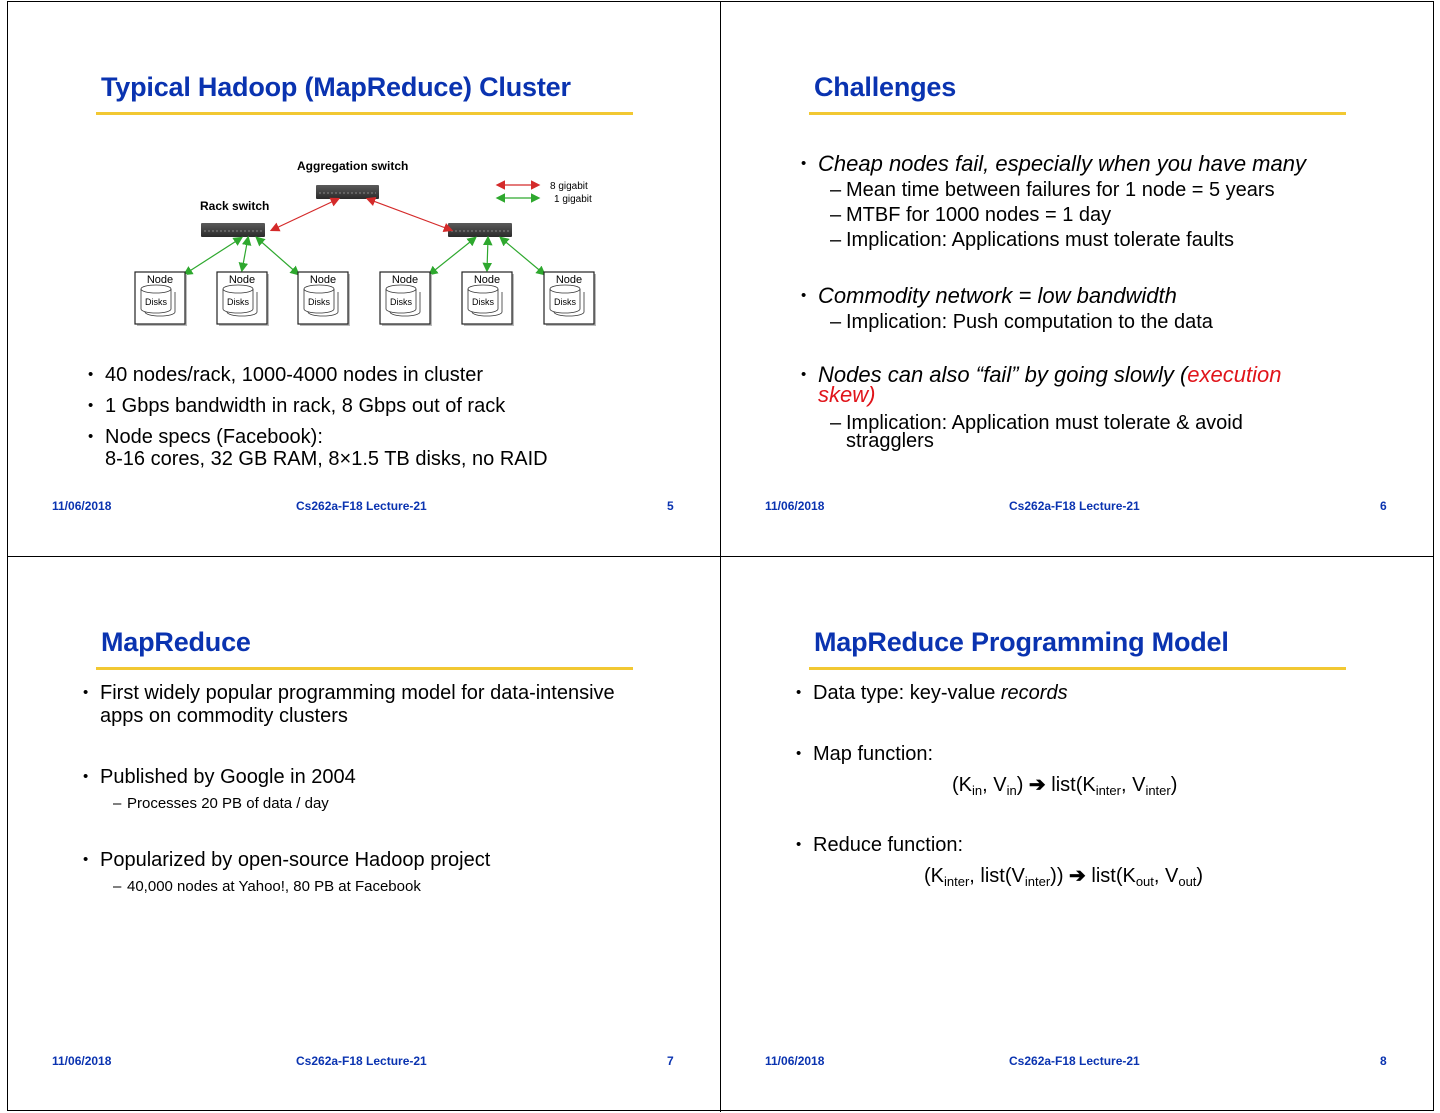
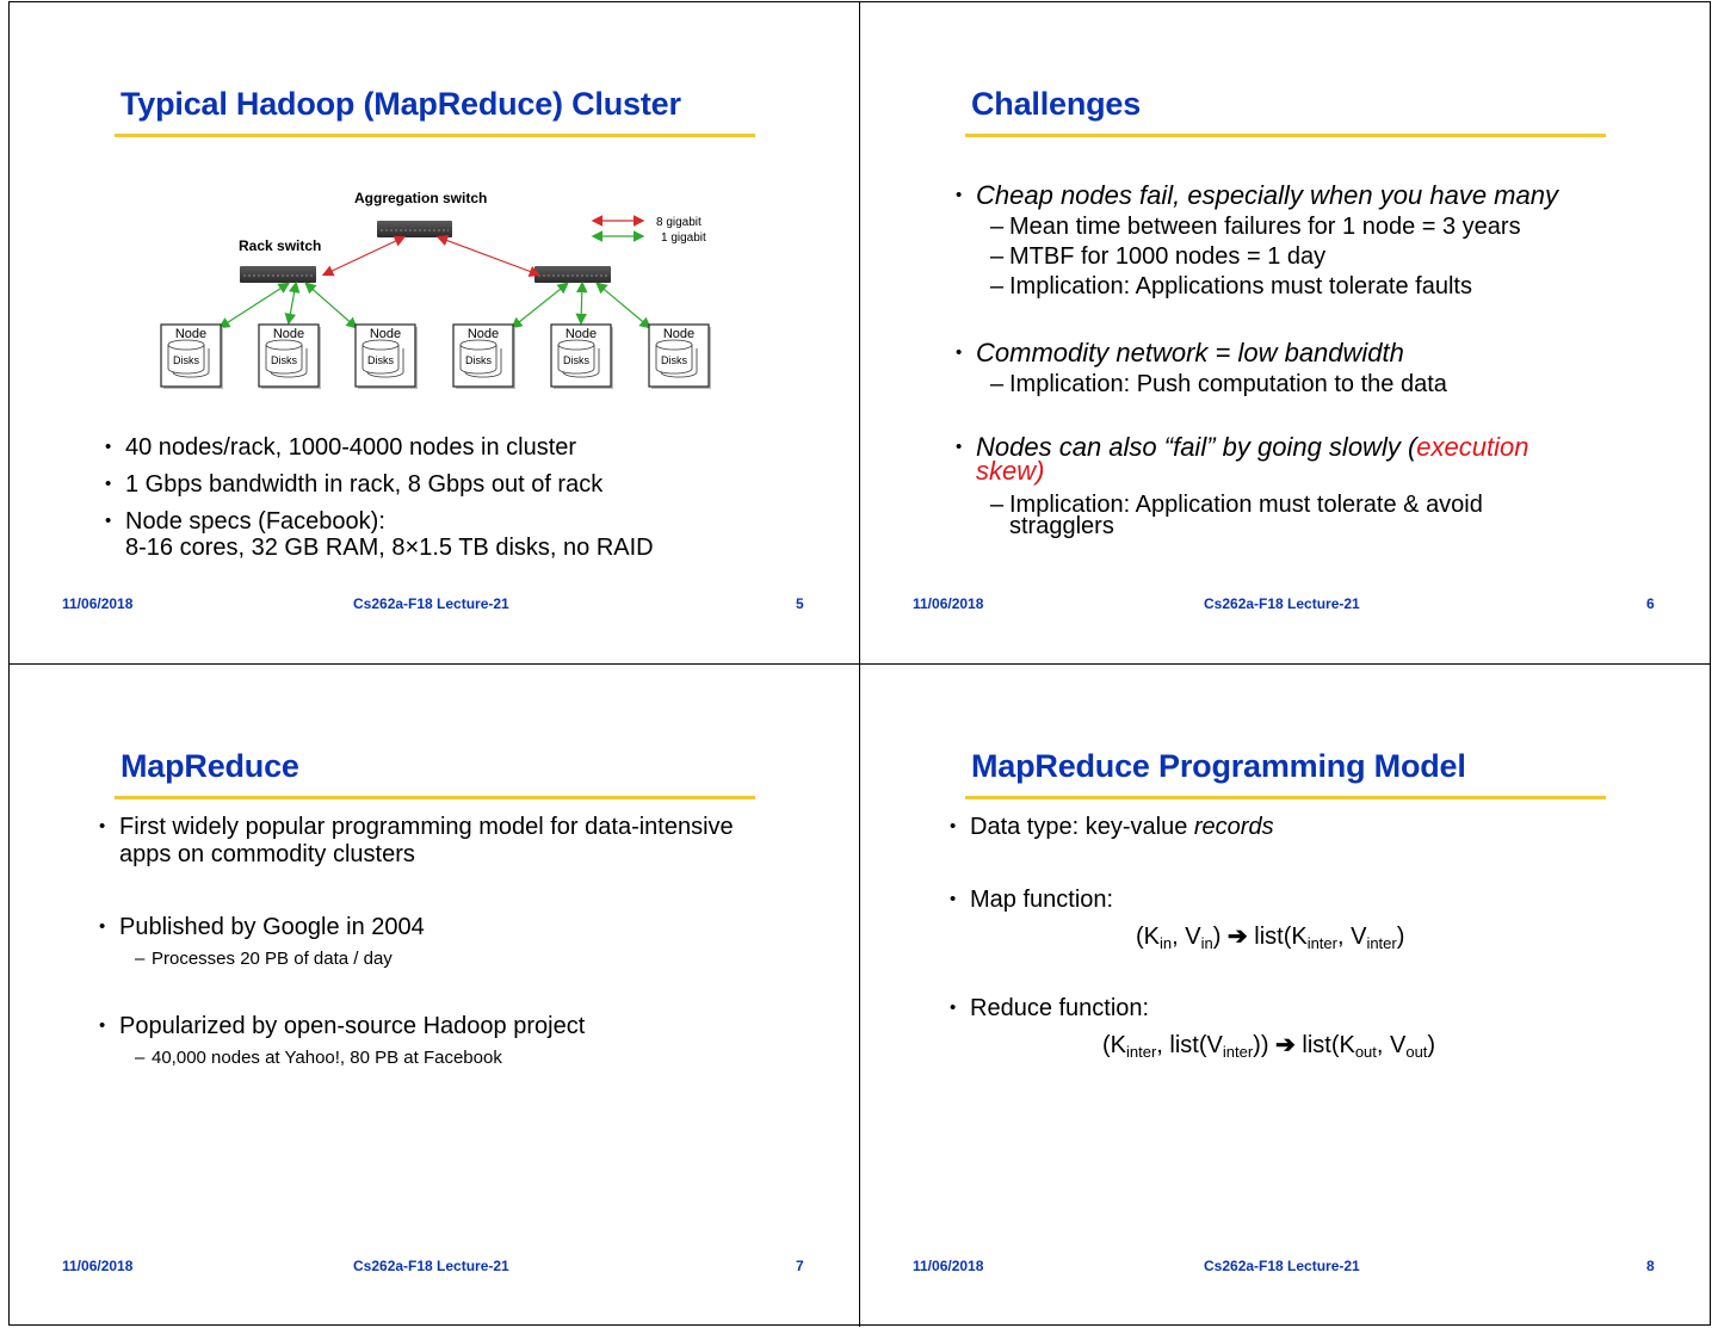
  Typical Hadoop (MapReduce) Cluster
  Aggregation switch
  Rack switch
  8 gigabit
  1 gigabit
  Node
  Disks
  Node
  Disks
  Node
  Disks
  Node
  Disks
  Node
  Disks
  Node
  Disks
  •
  40 nodes/rack, 1000-4000 nodes in cluster
  •
  1 Gbps bandwidth in rack, 8 Gbps out of rack
  •
  Node specs (Facebook):
  8-16 cores, 32 GB RAM, 8×1.5 TB disks, no RAID
  11/06/2018
  Cs262a-F18 Lecture-21
  5
  Challenges
  •
  Cheap nodes fail, especially when you have many
  –
- Mean time between failures for 1 node = 5 years
+ Mean time between failures for 1 node = 3 years
  –
  MTBF for 1000 nodes = 1 day
  –
  Implication: Applications must tolerate faults
  •
  Commodity network = low bandwidth
  –
  Implication: Push computation to the data
  •
  Nodes can also “fail” by going slowly (execution
  skew)
  –
  Implication: Application must tolerate & avoid
  stragglers
  11/06/2018
  Cs262a-F18 Lecture-21
  6
  MapReduce
  •
  First widely popular programming model for data-intensive
  apps on commodity clusters
  •
  Published by Google in 2004
  –
  Processes 20 PB of data / day
  •
  Popularized by open-source Hadoop project
  –
  40,000 nodes at Yahoo!, 80 PB at Facebook
  11/06/2018
  Cs262a-F18 Lecture-21
  7
  MapReduce Programming Model
  •
  Data type: key-value records
  •
  Map function:
  (Kin, Vin) ➔ list(Kinter, Vinter)
  •
  Reduce function:
  (Kinter, list(Vinter)) ➔ list(Kout, Vout)
  11/06/2018
  Cs262a-F18 Lecture-21
  8
